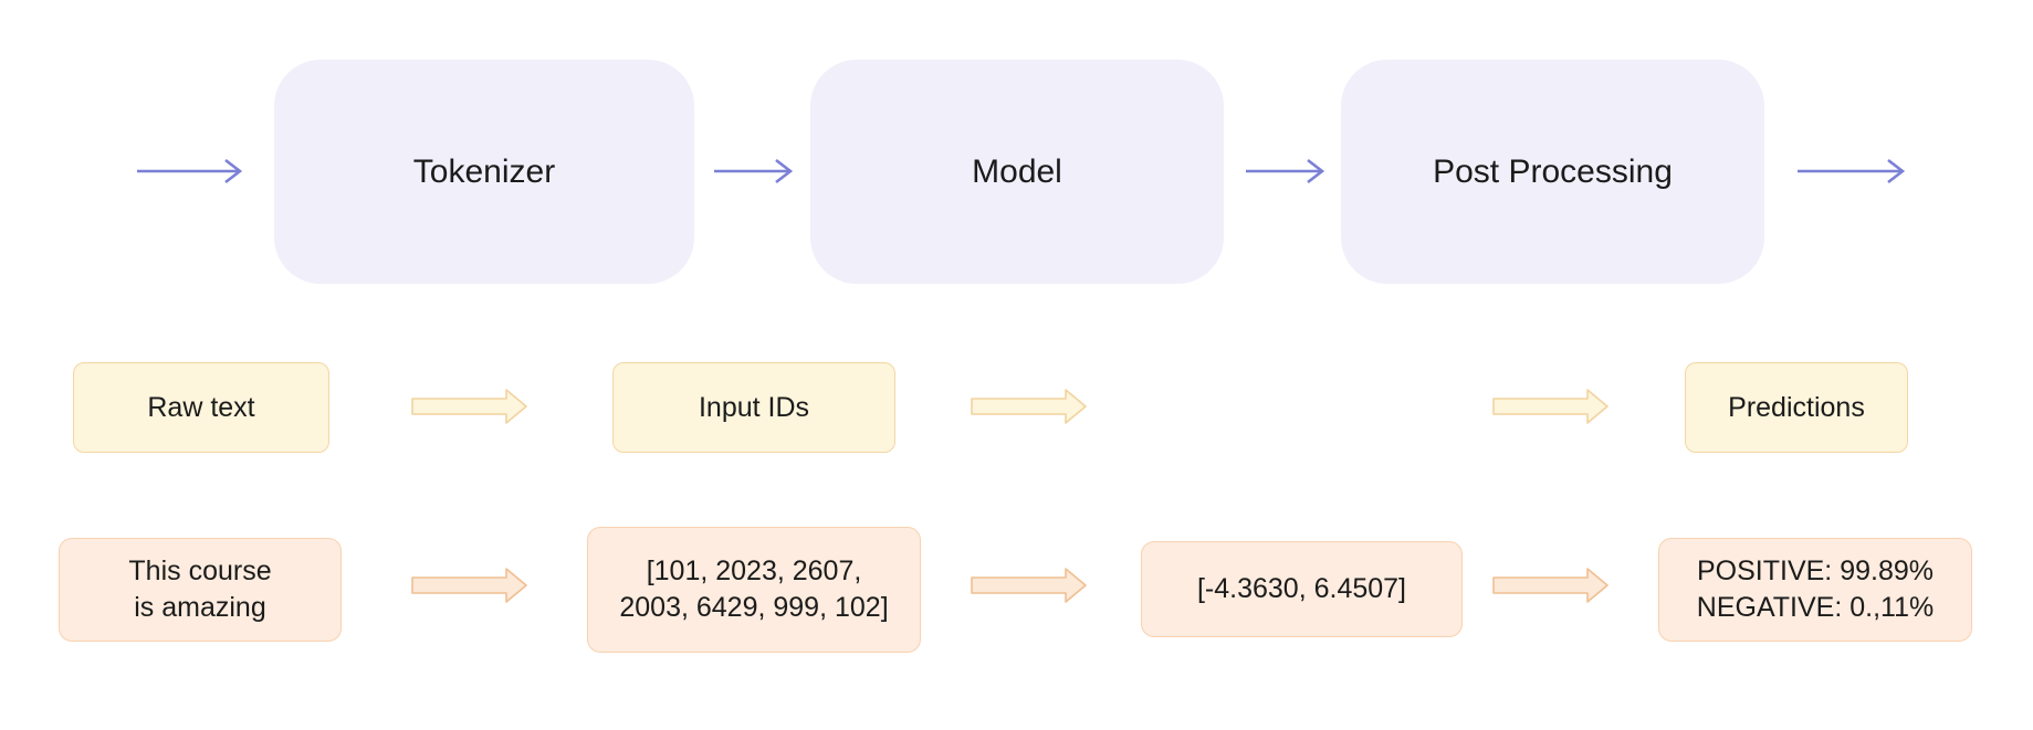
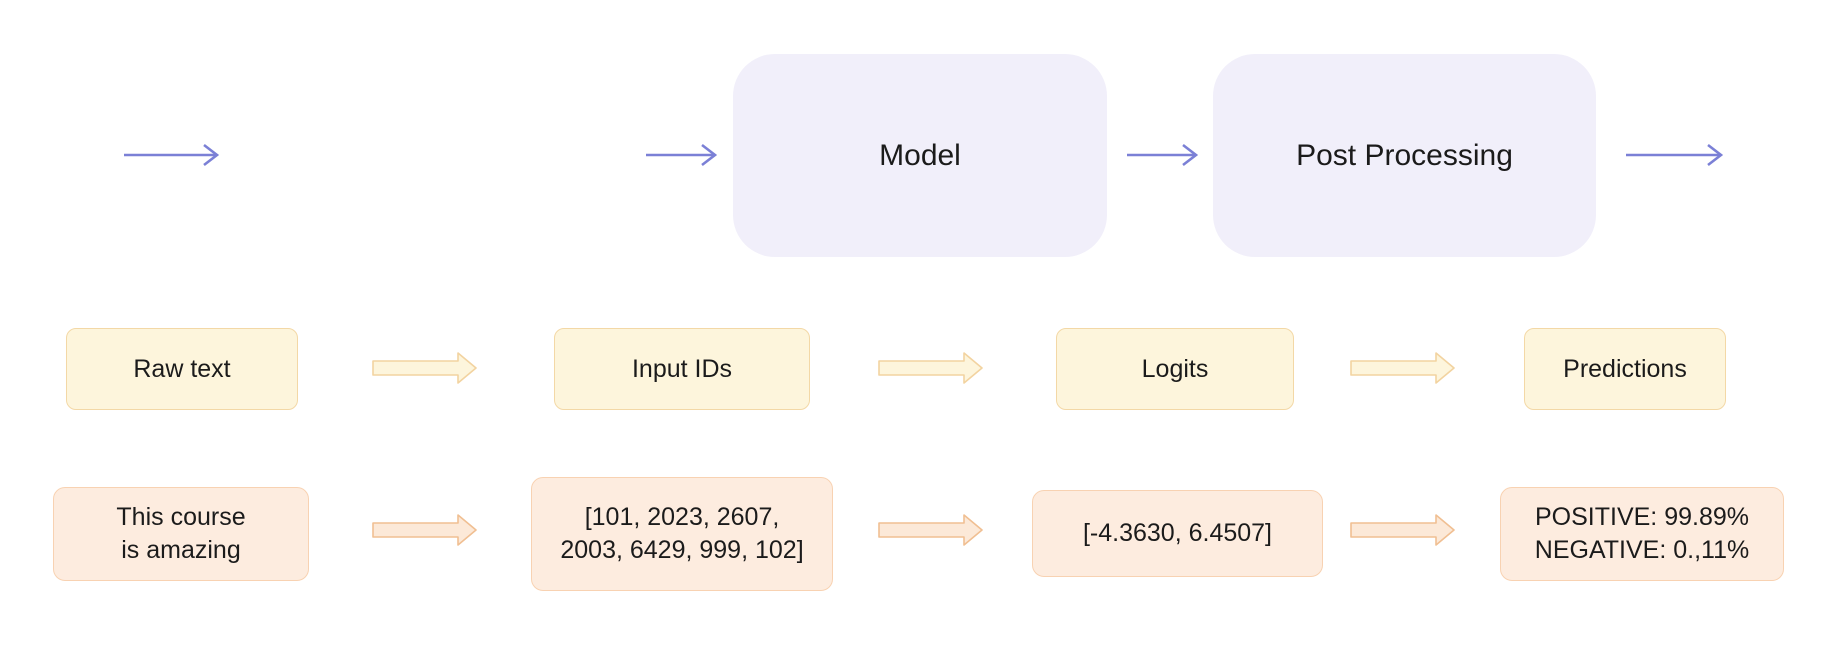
- Tokenizer
  Model
  Post Processing
  Raw text
  Input IDs
+ Logits
  Predictions
  This course
  is amazing
  [101, 2023, 2607,
  2003, 6429, 999, 102]
  [-4.3630, 6.4507]
  POSITIVE: 99.89%
  NEGATIVE: 0.,11%
